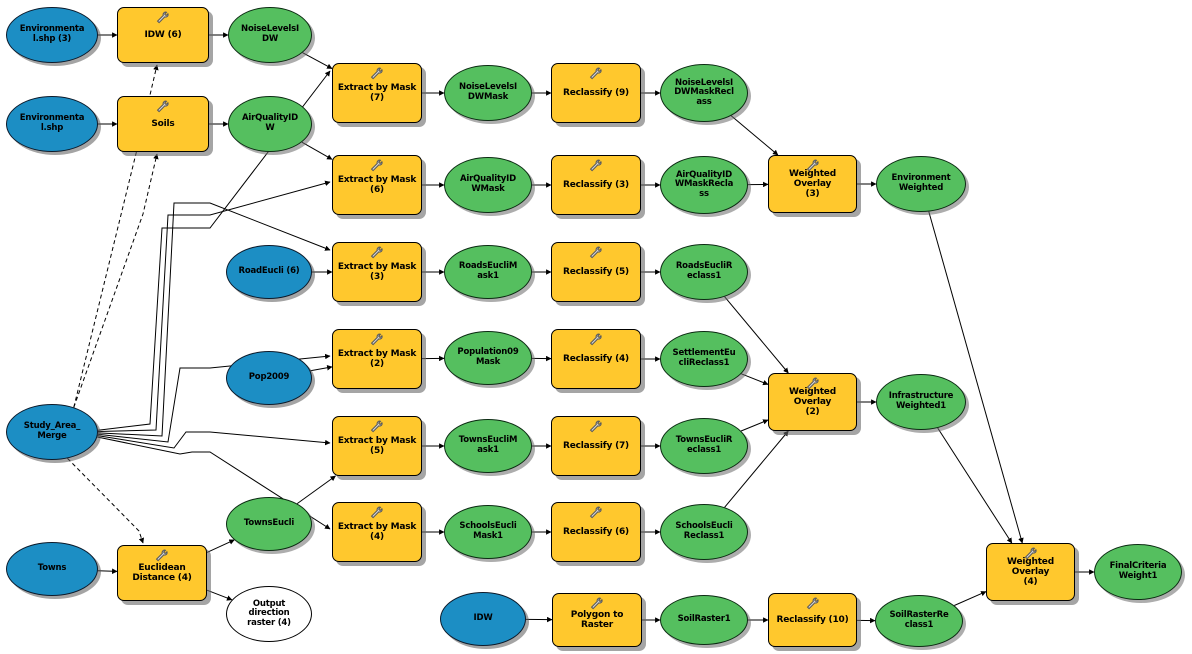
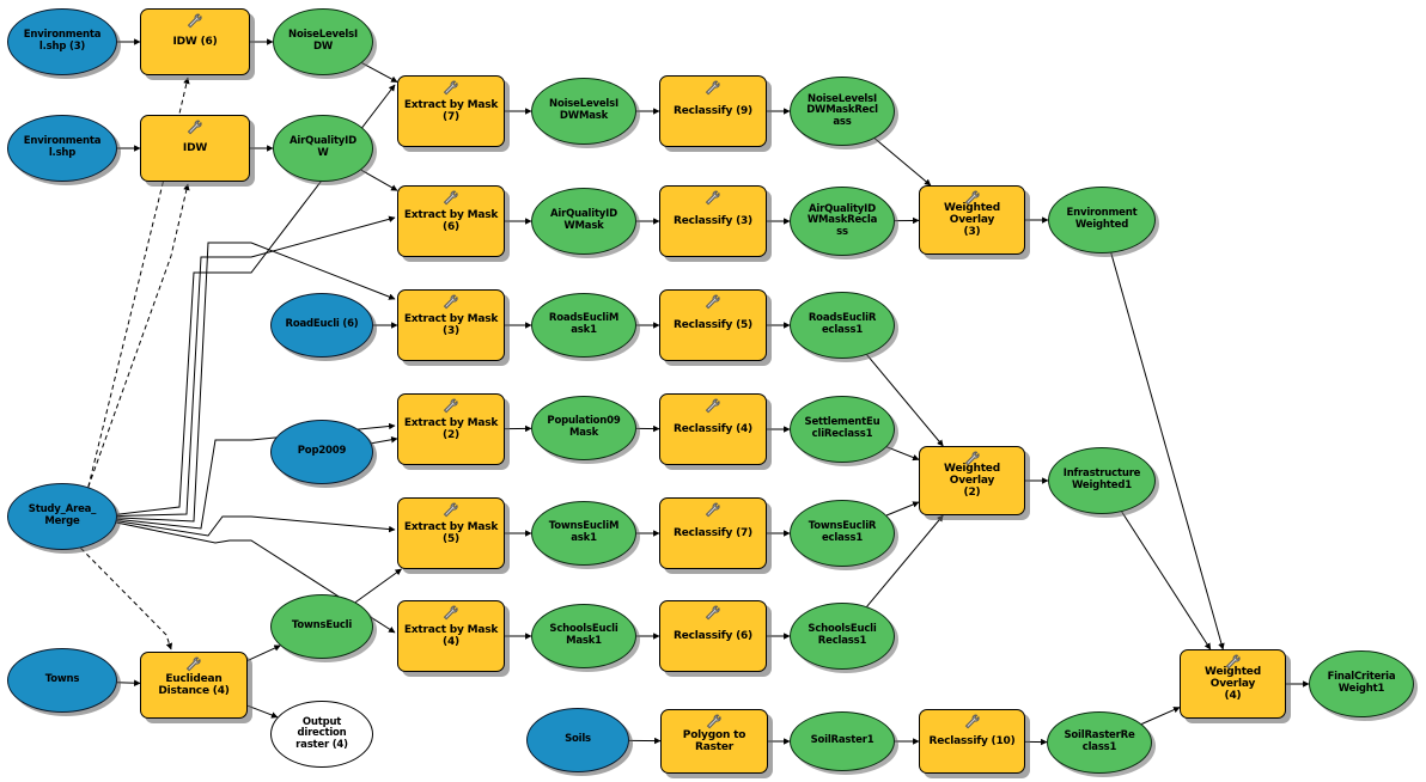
  Environmenta
  l.shp (3)
  IDW (6)
  NoiseLevelsI
  DW
  Environmenta
  l.shp
- Soils
+ IDW
  AirQualityID
  W
  Extract by Mask
  (7)
  NoiseLevelsI
  DWMask
  Reclassify (9)
  NoiseLevelsI
  DWMaskRecl
  ass
  Extract by Mask
  (6)
  AirQualityID
  WMask
  Reclassify (3)
  AirQualityID
  WMaskRecla
  ss
  Weighted Overlay
  (3)
  Environment
  Weighted
  RoadEucli (6)
  Extract by Mask
  (3)
  RoadsEucliM
  ask1
  Reclassify (5)
  RoadsEucliR
  eclass1
  Pop2009
  Extract by Mask
  (2)
  Population09
  Mask
  Reclassify (4)
  SettlementEu
  cliReclass1
  Study_Area_
  Merge
  Extract by Mask
  (5)
  TownsEucliM
  ask1
  Reclassify (7)
  TownsEucliR
  eclass1
  Weighted Overlay
  (2)
  Infrastructure
  Weighted1
  TownsEucli
  Extract by Mask
  (4)
  SchoolsEucli
  Mask1
  Reclassify (6)
  SchoolsEucli
  Reclass1
  Towns
  Euclidean
  Distance (4)
  Output
  direction
  raster (4)
- IDW
+ Soils
  Polygon to
  Raster
  SoilRaster1
  Reclassify (10)
  SoilRasterRe
  class1
  Weighted Overlay
  (4)
  FinalCriteria
  Weight1
